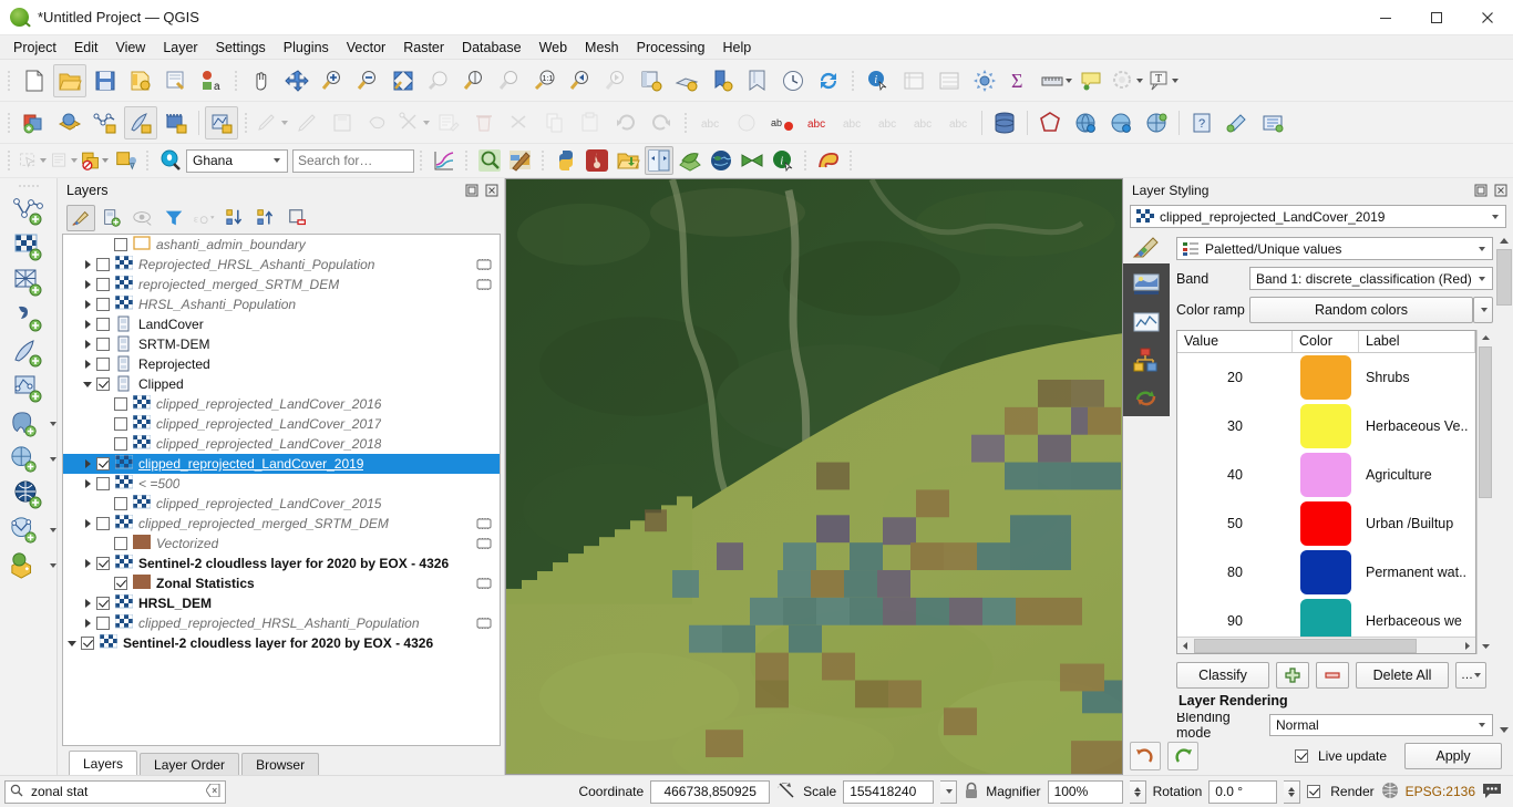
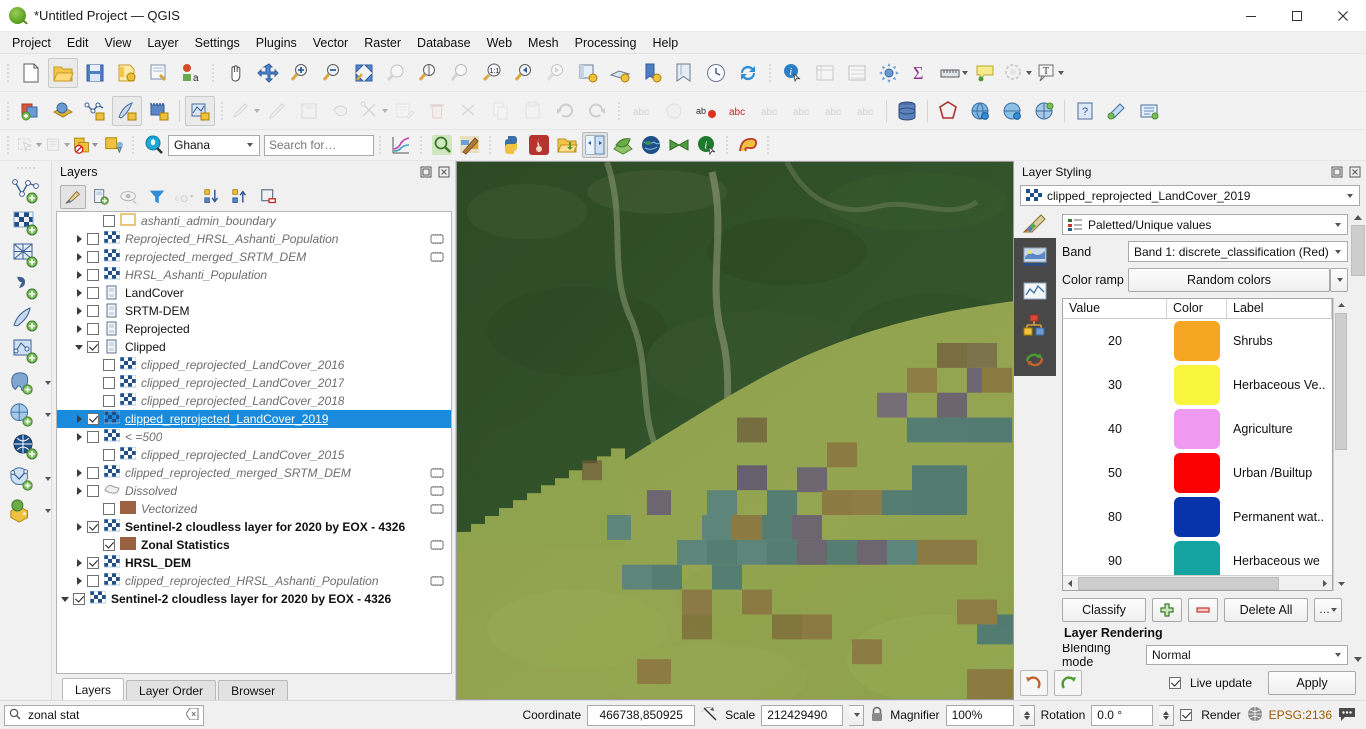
  *Untitled Project — QGIS
  Project
  Edit
  View
  Layer
  Settings
  Plugins
  Vector
  Raster
  Database
  Web
  Mesh
  Processing
  Help
  a
  i
  Σ
  T
  abc
  ab
  abc
  abc
  abc
  abc
  abc
  ?
  Ghana
  Search for…
  i
  Layers
  ε
  ashanti_admin_boundary
  Reprojected_HRSL_Ashanti_Population
  reprojected_merged_SRTM_DEM
  HRSL_Ashanti_Population
  LandCover
  SRTM-DEM
  Reprojected
  Clipped
  clipped_reprojected_LandCover_2016
  clipped_reprojected_LandCover_2017
  clipped_reprojected_LandCover_2018
  clipped_reprojected_LandCover_2019
  < =500
  clipped_reprojected_LandCover_2015
  clipped_reprojected_merged_SRTM_DEM
+ Dissolved
  Vectorized
  Sentinel-2 cloudless layer for 2020 by EOX - 4326
  Zonal Statistics
  HRSL_DEM
  clipped_reprojected_HRSL_Ashanti_Population
  Sentinel-2 cloudless layer for 2020 by EOX - 4326
  Layers
  Layer Order
  Browser
  Layer Styling
  clipped_reprojected_LandCover_2019
  Paletted/Unique values
  Band
  Band 1: discrete_classification (Red)
  Color ramp
  Random colors
  Value
  Color
  Label
  20
  Shrubs
  30
  Herbaceous Ve..
  40
  Agriculture
  50
  Urban /Builtup
  80
  Permanent wat..
  90
  Herbaceous we
  Classify
  Delete All
  …
  Layer Rendering
  Blending mode
  Normal
  Live update
  Apply
  zonal stat
  Coordinate
  466738,850925
  Scale
- 155418240
+ 212429490
  Magnifier
  100%
  Rotation
  0.0 °
  Render
  EPSG:2136
